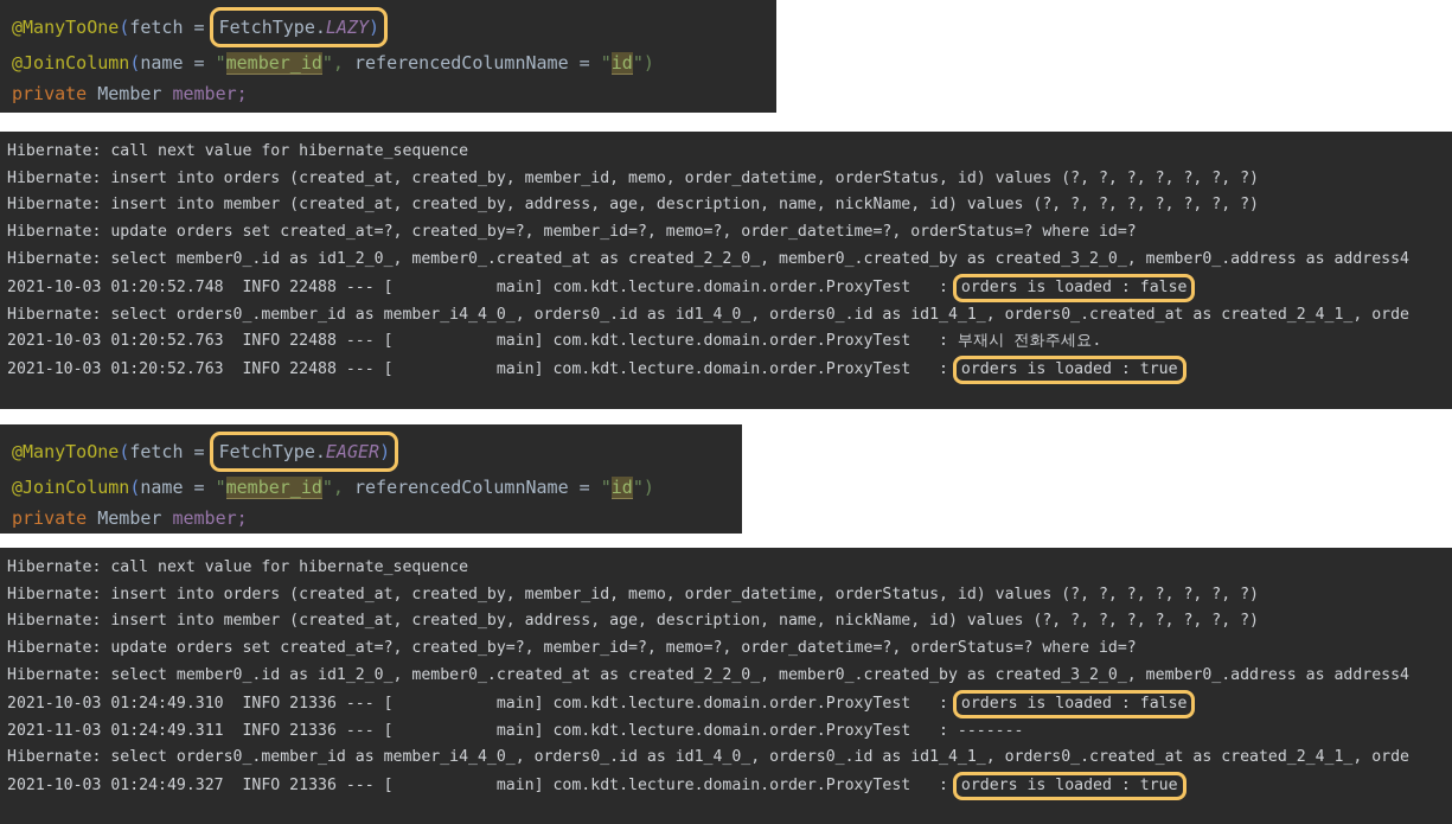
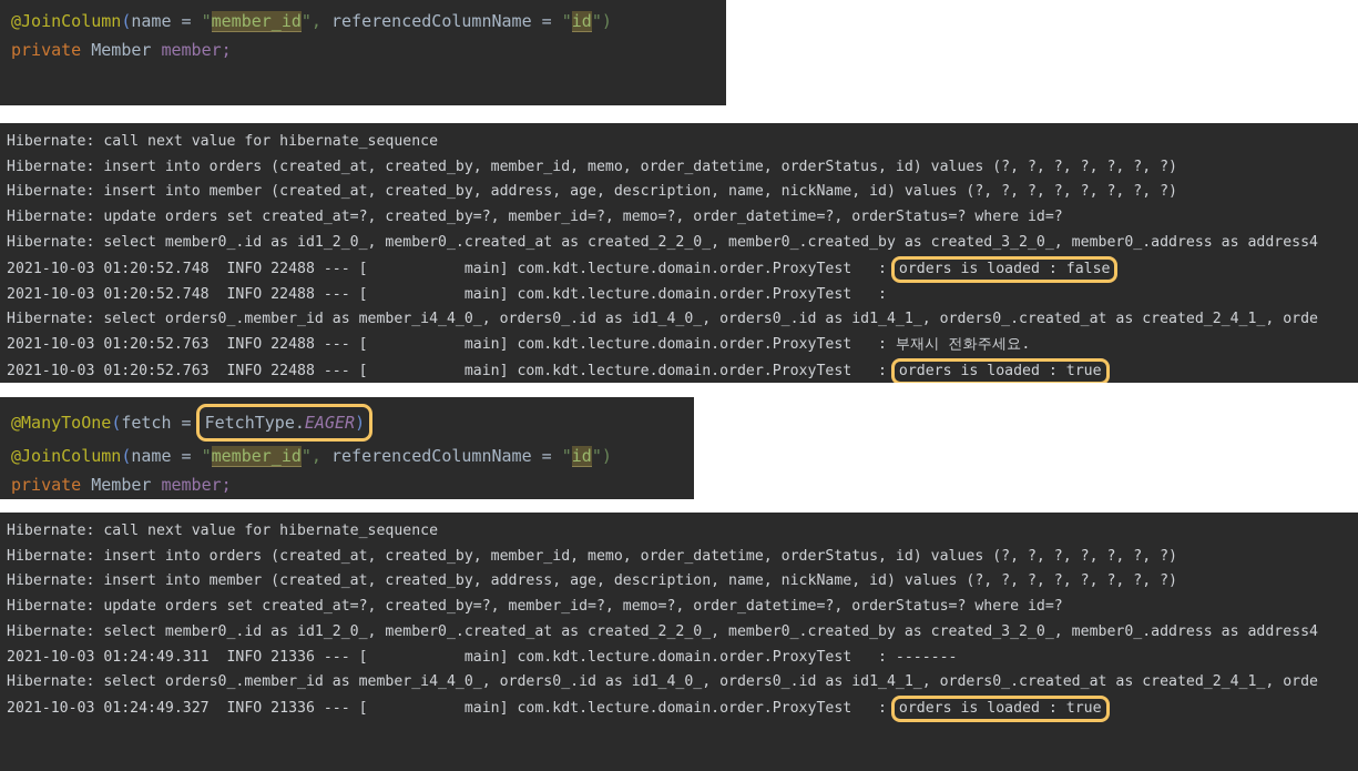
- @ManyToOne(fetch = FetchType.LAZY)
  @JoinColumn(name = "member_id", referencedColumnName = "id")
  private Member member;
  Hibernate: call next value for hibernate_sequence
  Hibernate: insert into orders (created_at, created_by, member_id, memo, order_datetime, orderStatus, id) values (?, ?, ?, ?, ?, ?, ?)
  Hibernate: insert into member (created_at, created_by, address, age, description, name, nickName, id) values (?, ?, ?, ?, ?, ?, ?, ?)
  Hibernate: update orders set created_at=?, created_by=?, member_id=?, memo=?, order_datetime=?, orderStatus=? where id=?
  Hibernate: select member0_.id as id1_2_0_, member0_.created_at as created_2_2_0_, member0_.created_by as created_3_2_0_, member0_.address as address4
  2021-10-03 01:20:52.748 INFO 22488 --- [ main] com.kdt.lecture.domain.order.ProxyTest : orders is loaded : false
+ 2021-10-03 01:20:52.748 INFO 22488 --- [ main] com.kdt.lecture.domain.order.ProxyTest :
  Hibernate: select orders0_.member_id as member_i4_4_0_, orders0_.id as id1_4_0_, orders0_.id as id1_4_1_, orders0_.created_at as created_2_4_1_, orde
  2021-10-03 01:20:52.763 INFO 22488 --- [ main] com.kdt.lecture.domain.order.ProxyTest : 부재시 전화주세요.
  2021-10-03 01:20:52.763 INFO 22488 --- [ main] com.kdt.lecture.domain.order.ProxyTest : orders is loaded : true
  @ManyToOne(fetch = FetchType.EAGER)
  @JoinColumn(name = "member_id", referencedColumnName = "id")
  private Member member;
  Hibernate: call next value for hibernate_sequence
  Hibernate: insert into orders (created_at, created_by, member_id, memo, order_datetime, orderStatus, id) values (?, ?, ?, ?, ?, ?, ?)
  Hibernate: insert into member (created_at, created_by, address, age, description, name, nickName, id) values (?, ?, ?, ?, ?, ?, ?, ?)
  Hibernate: update orders set created_at=?, created_by=?, member_id=?, memo=?, order_datetime=?, orderStatus=? where id=?
  Hibernate: select member0_.id as id1_2_0_, member0_.created_at as created_2_2_0_, member0_.created_by as created_3_2_0_, member0_.address as address4
- 2021-10-03 01:24:49.310 INFO 21336 --- [ main] com.kdt.lecture.domain.order.ProxyTest : orders is loaded : false
- 2021-11-03 01:24:49.311 INFO 21336 --- [ main] com.kdt.lecture.domain.order.ProxyTest : -------
+ 2021-10-03 01:24:49.311 INFO 21336 --- [ main] com.kdt.lecture.domain.order.ProxyTest : -------
  Hibernate: select orders0_.member_id as member_i4_4_0_, orders0_.id as id1_4_0_, orders0_.id as id1_4_1_, orders0_.created_at as created_2_4_1_, orde
  2021-10-03 01:24:49.327 INFO 21336 --- [ main] com.kdt.lecture.domain.order.ProxyTest : orders is loaded : true
